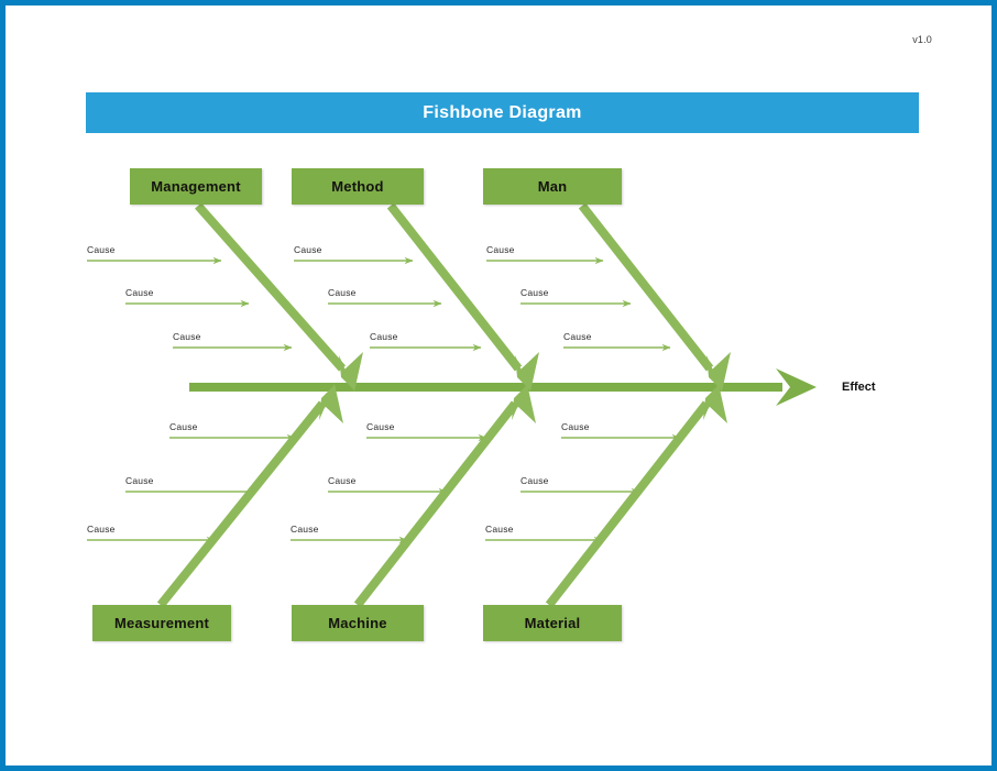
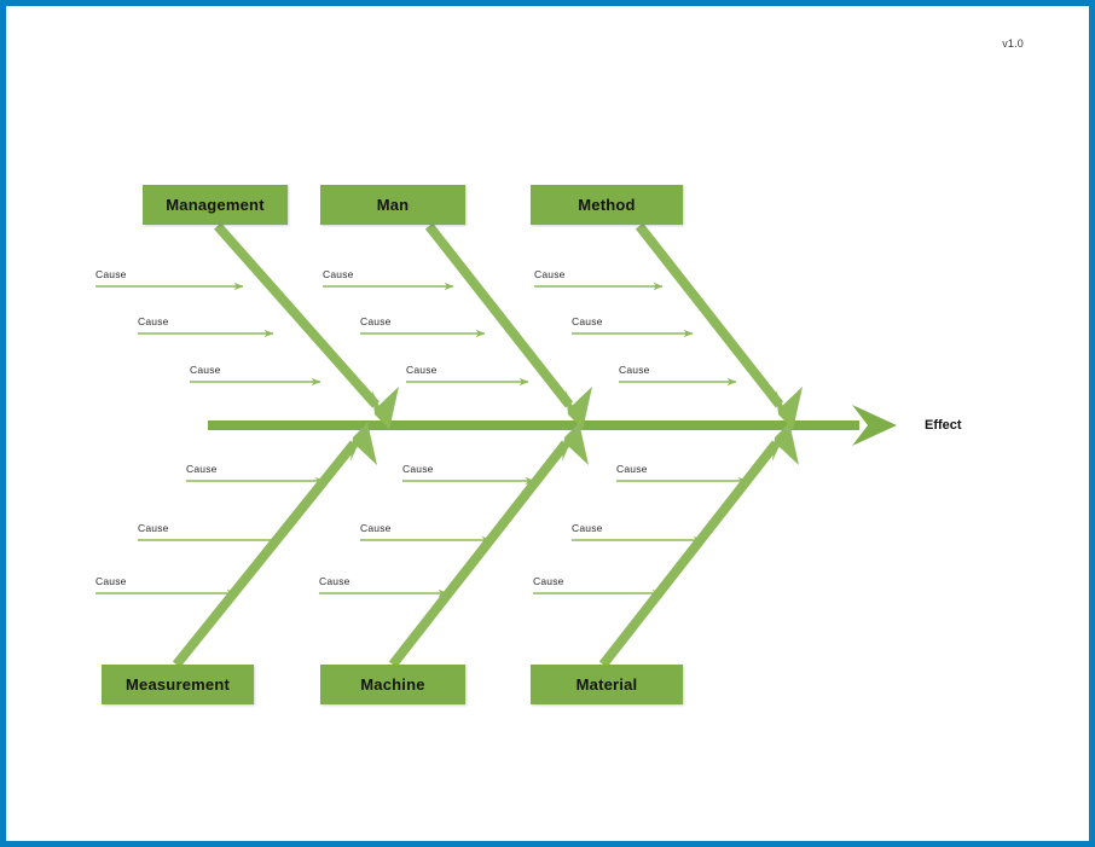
  v1.0
- Fishbone Diagram
  Management
  Cause
  Cause
  Cause
- Method
+ Man
  Cause
  Cause
  Cause
- Man
+ Method
  Cause
  Cause
  Cause
  Measurement
  Cause
  Cause
  Cause
  Machine
  Cause
  Cause
  Cause
  Material
  Cause
  Cause
  Cause
  Effect
